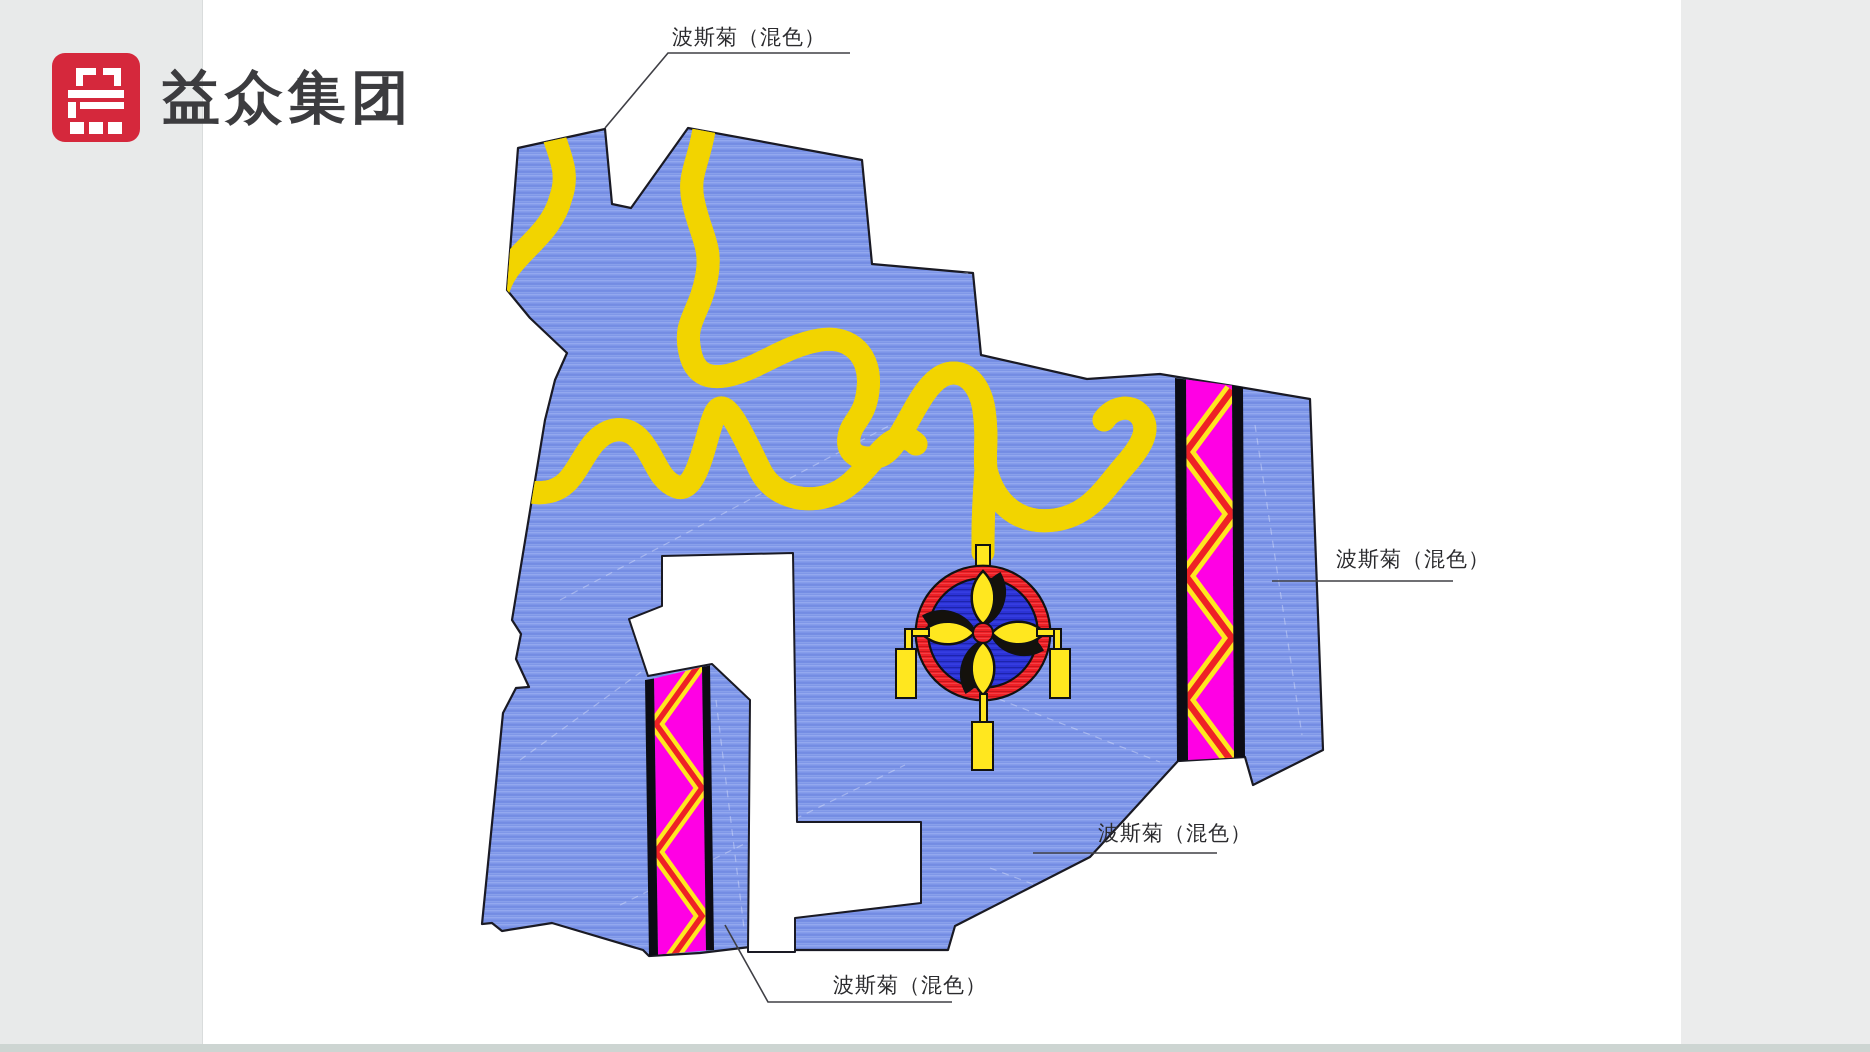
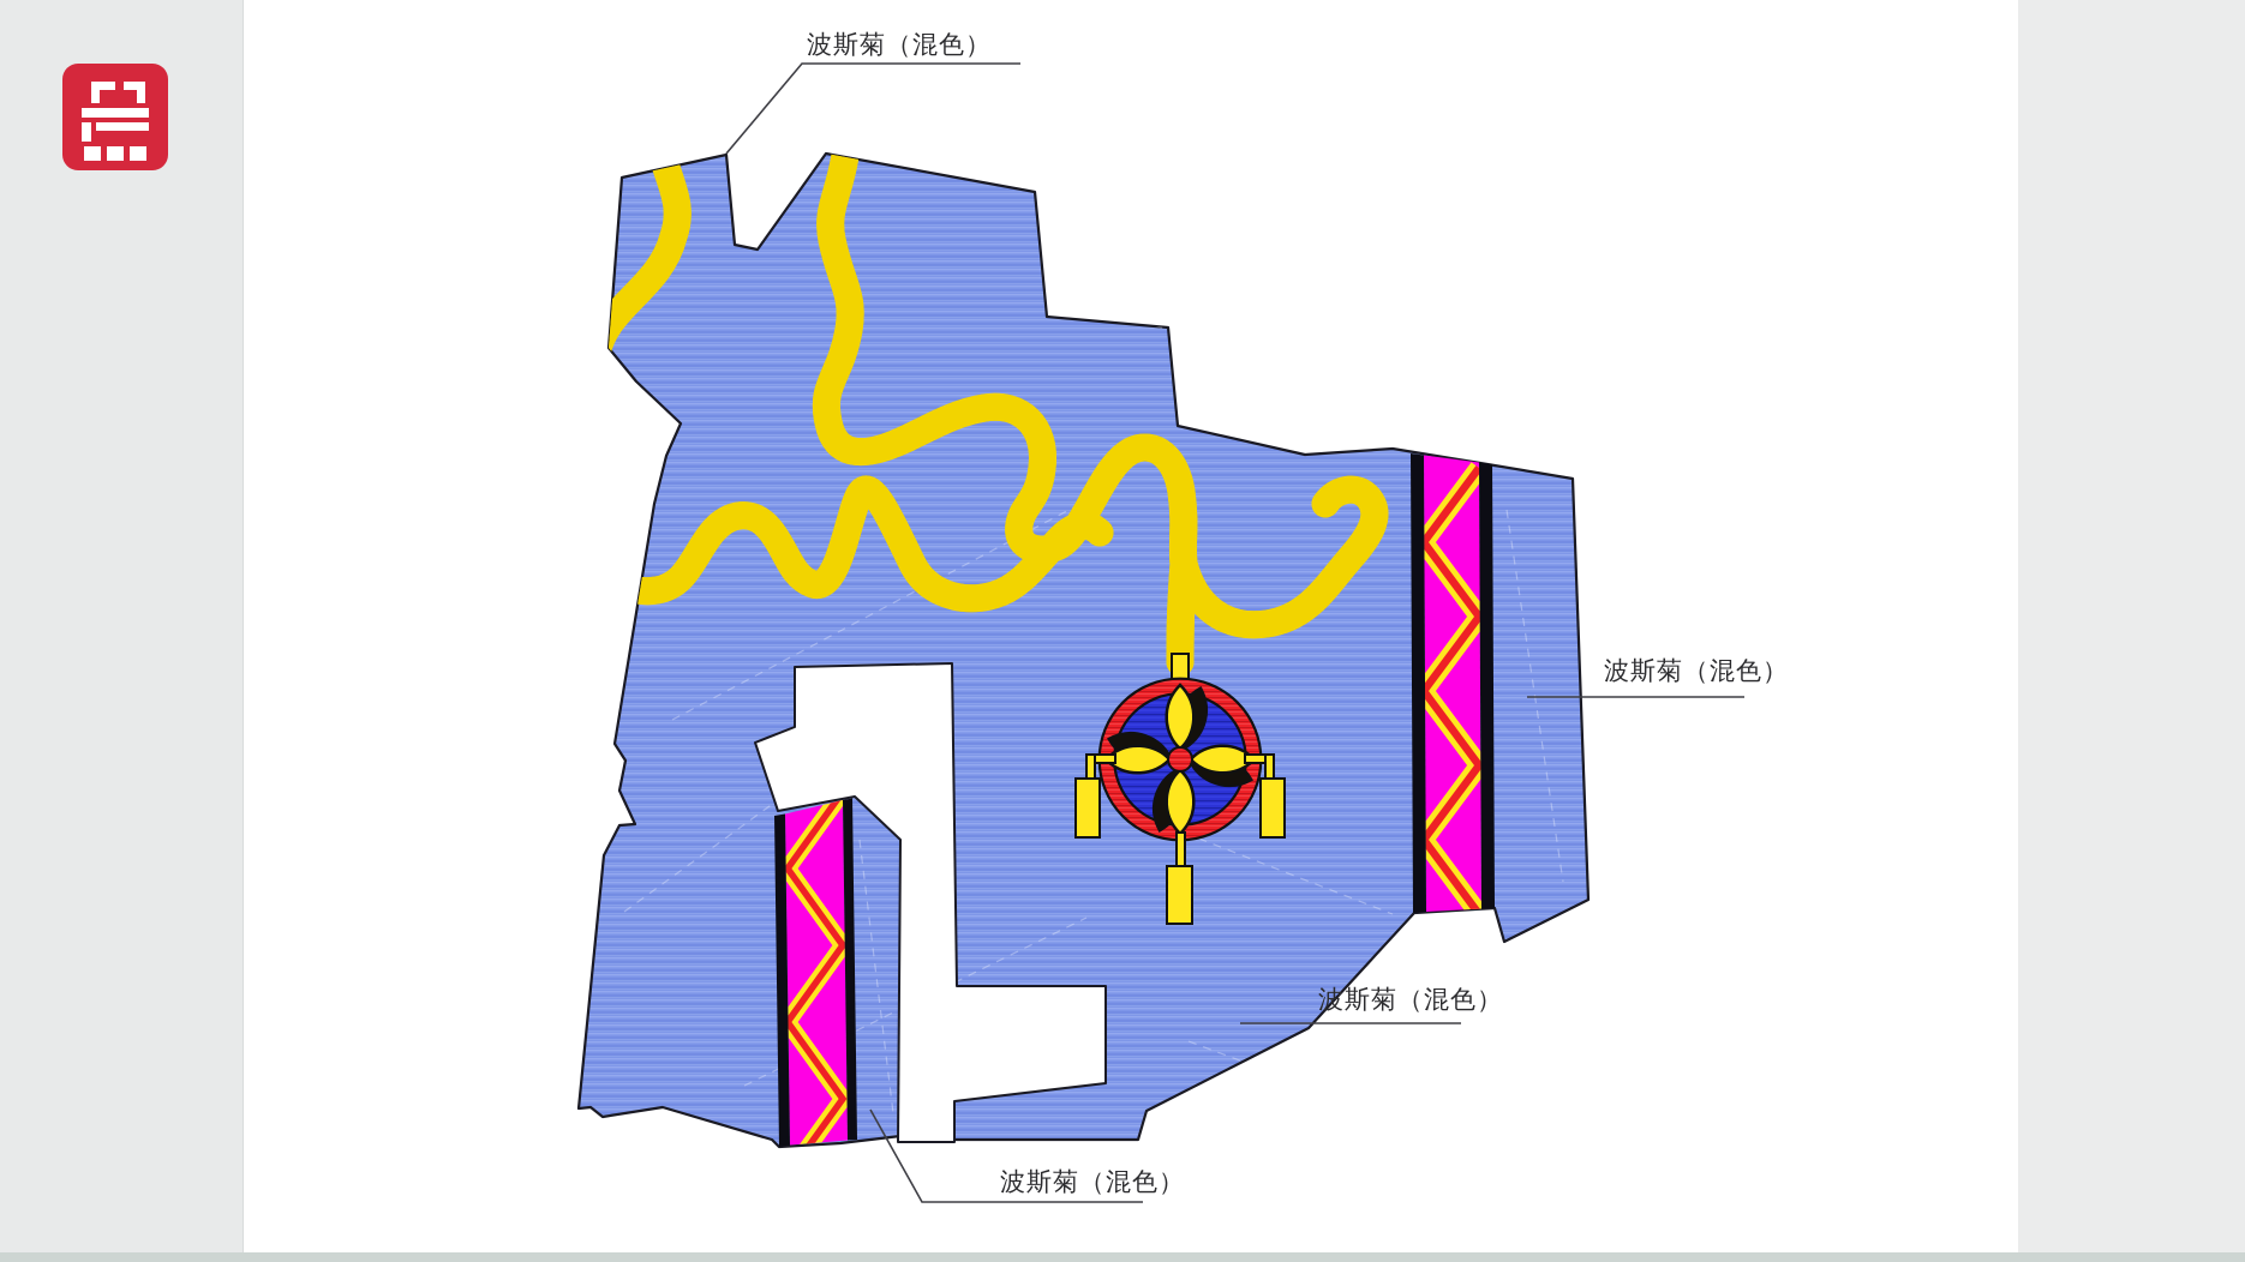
- 益众集团
  波斯菊（混色）
  波斯菊（混色）
  波斯菊（混色）
  波斯菊（混色）
